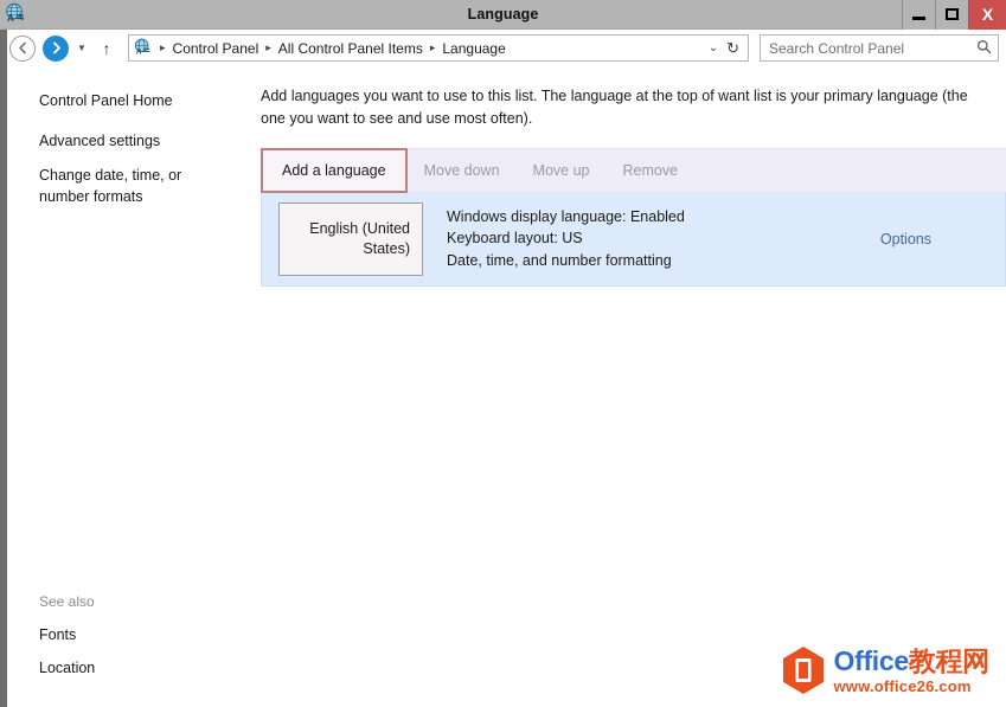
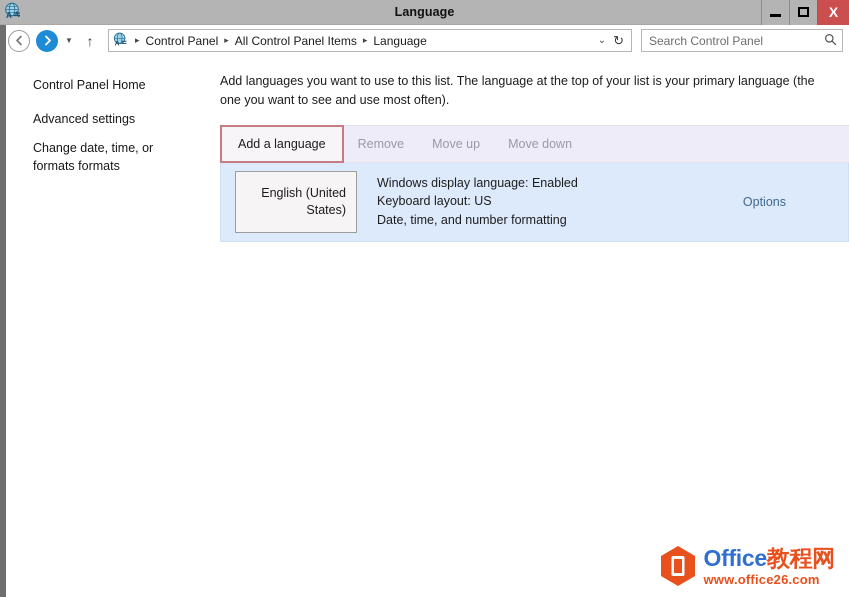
  A
  Language
  X
  ▼
  ↑
  ▸
  Control Panel
  ▸
  All Control Panel Items
  ▸
  Language
  ⌄
  ↻
  Search Control Panel
  Control Panel Home
  Advanced settings
- Change date, time, or number formats
+ Change date, time, or formats formats
- See also
- Fonts
- Location
- Add languages you want to use to this list. The language at the top of want list is your primary language (the one you want to see and use most often).
+ Add languages you want to use to this list. The language at the top of your list is your primary language (the one you want to see and use most often).
  Add a language
- Move down
+ Remove
  Move up
- Remove
+ Move down
  English (United States)
  Windows display language: Enabled
  Keyboard layout: US
  Date, time, and number formatting
  Options
  Office教程网
  www.office26.com
